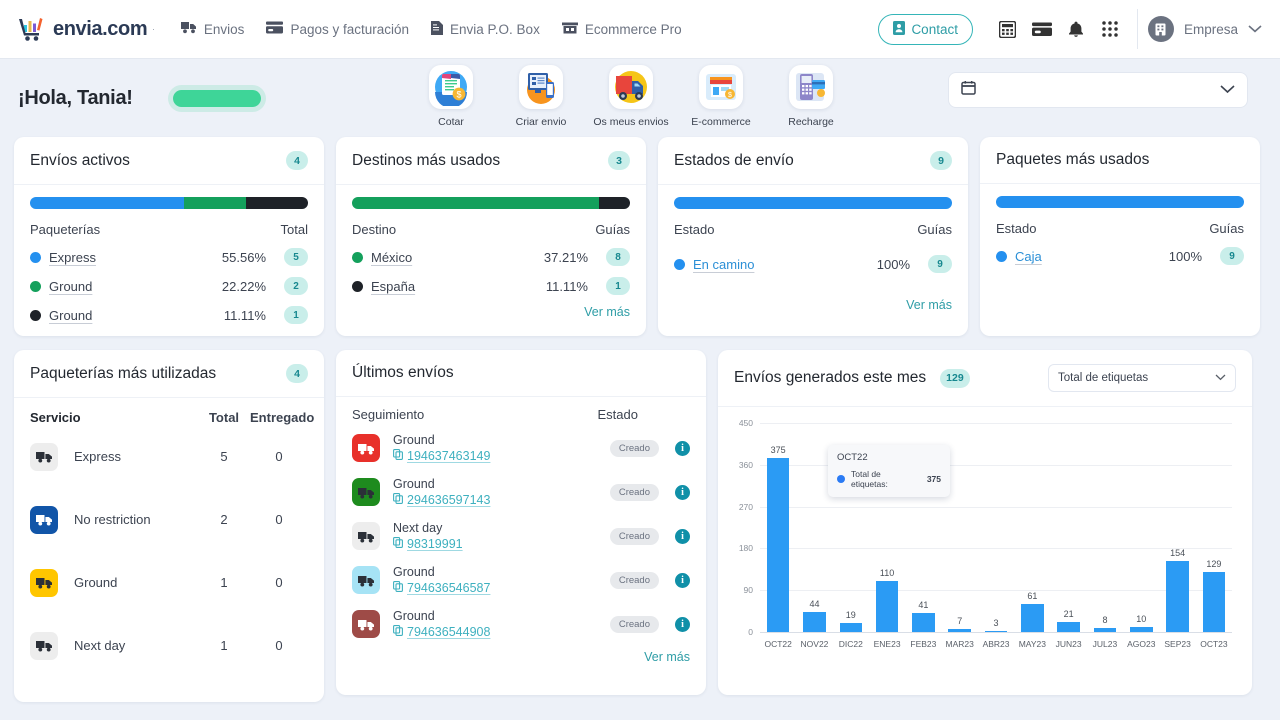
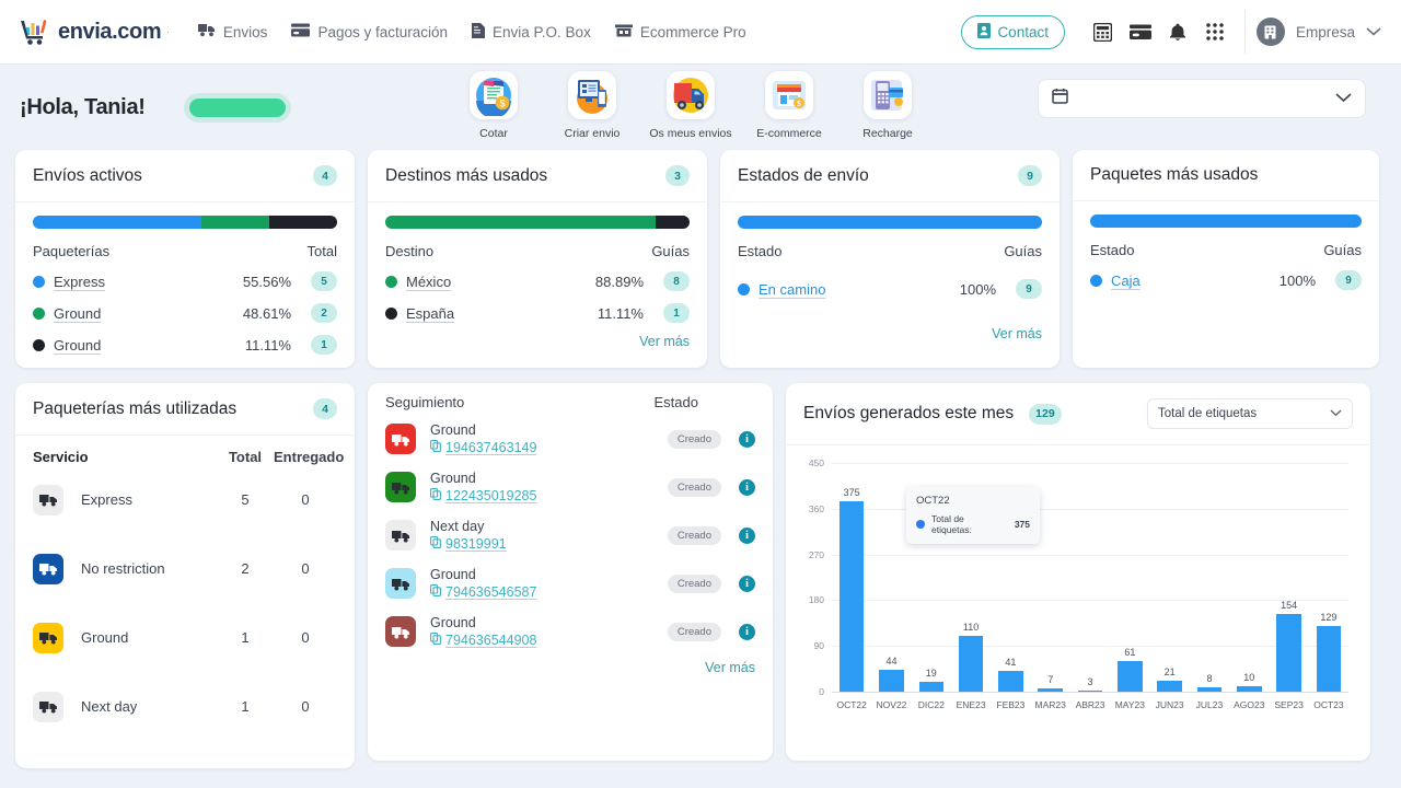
  envia.com
  ·
  Envios
  Pagos y facturación
  Envia P.O. Box
  Ecommerce Pro
  Contact
  Empresa
  ¡Hola, Tania!
  $
  Cotar
  Criar envio
  Os meus envios
  E-commerce
  Recharge
  Envíos activos
  4
  Paqueterías
  Total
  Express
  55.56%
  5
  Ground
- 22.22%
+ 48.61%
  2
  Ground
  11.11%
  1
  Destinos más usados
  3
  Destino
  Guías
  México
- 37.21%
+ 88.89%
  8
  España
  11.11%
  1
  Ver más
  Estados de envío
  9
  Estado
  Guías
  En camino
  100%
  9
  Ver más
  Paquetes más usados
  Estado
  Guías
  Caja
  100%
  9
  Paqueterías más utilizadas
  4
  Servicio
  Total
  Entregado
  Express
  5
  0
  No restriction
  2
  0
  Ground
  1
  0
  Next day
  1
  0
- Últimos envíos
  Seguimiento
  Estado
  Ground
  194637463149
  Creado
  i
  Ground
- 294636597143
+ 122435019285
  Creado
  i
  Next day
  98319991
  Creado
  i
  Ground
  794636546587
  Creado
  i
  Ground
  794636544908
  Creado
  i
  Ver más
  Envíos generados este mes
  129
  Total de etiquetas
  450
  360
  270
  180
  90
  0
  375
  44
  19
  110
  41
  7
  3
  61
  21
  8
  10
  154
  129
  OCT22
  Total de etiquetas:
  375
  OCT22
  NOV22
  DIC22
  ENE23
  FEB23
  MAR23
  ABR23
  MAY23
  JUN23
  JUL23
  AGO23
  SEP23
  OCT23
